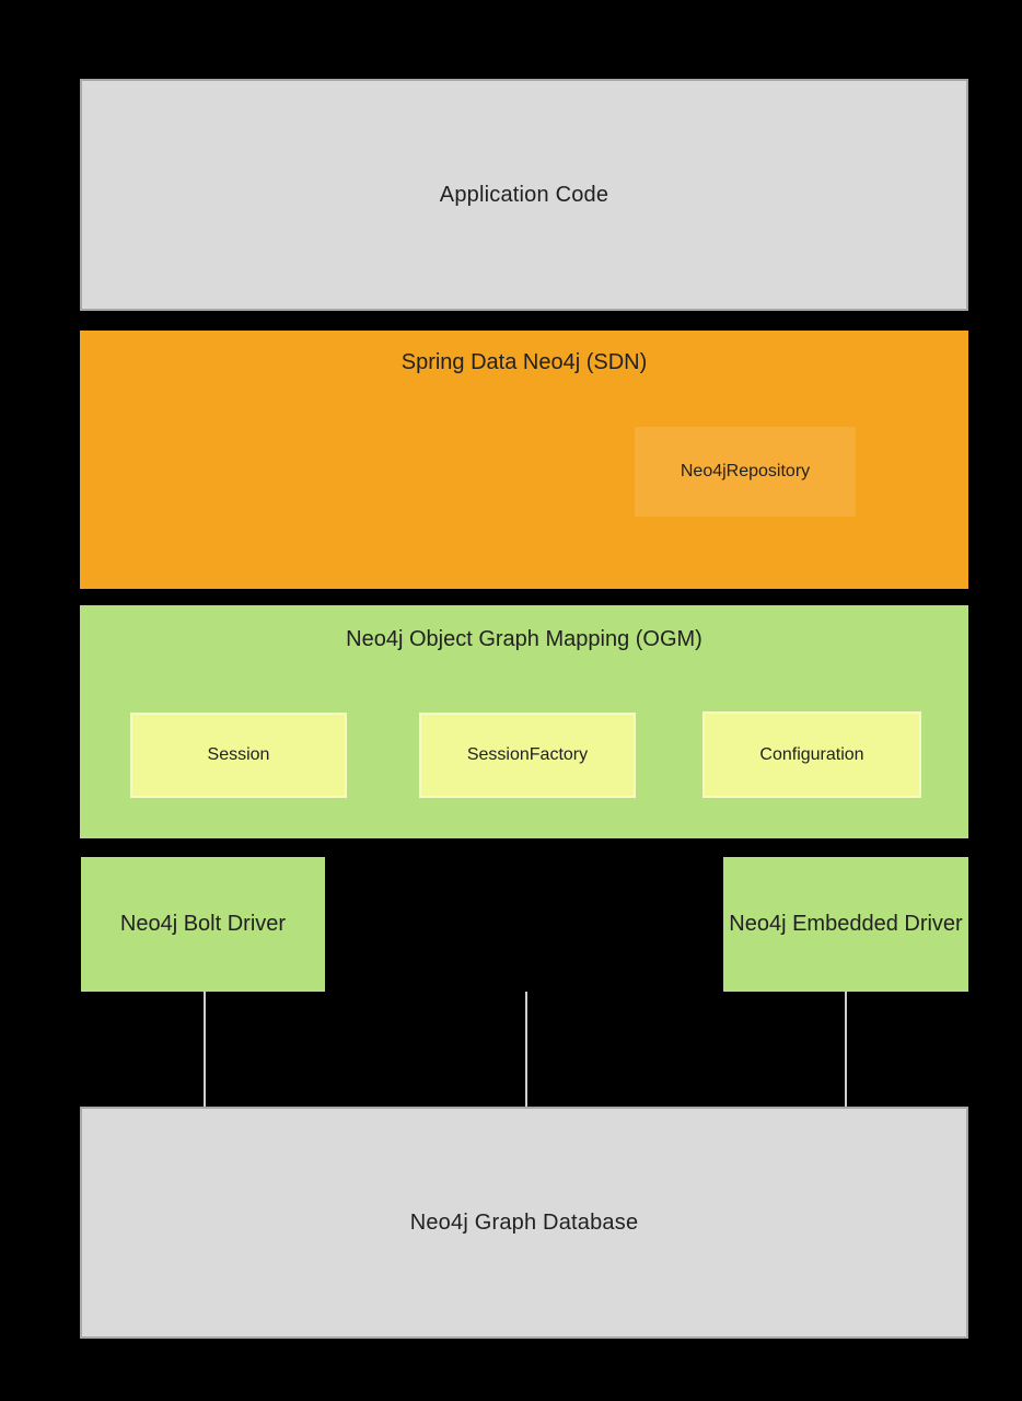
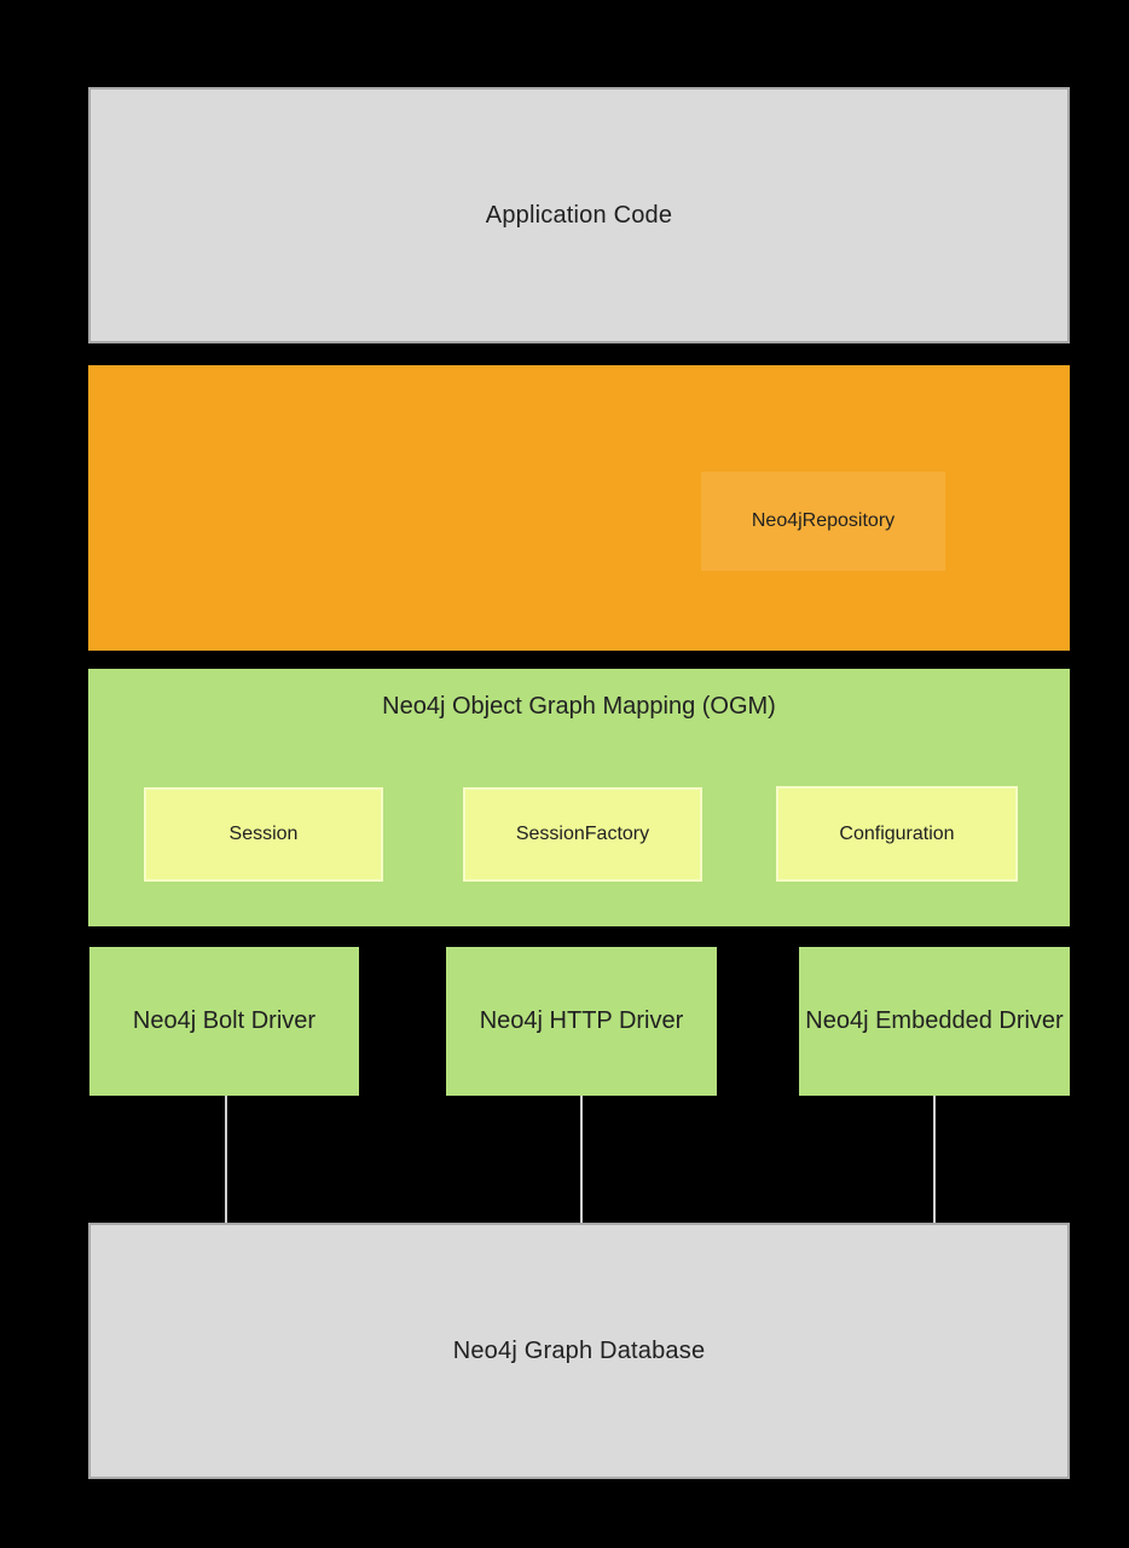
  Application Code
- Spring Data Neo4j (SDN)
  Neo4jRepository
  Neo4j Object Graph Mapping (OGM)
  Session
  SessionFactory
  Configuration
  Neo4j Bolt Driver
+ Neo4j HTTP Driver
  Neo4j Embedded Driver
  Neo4j Graph Database
